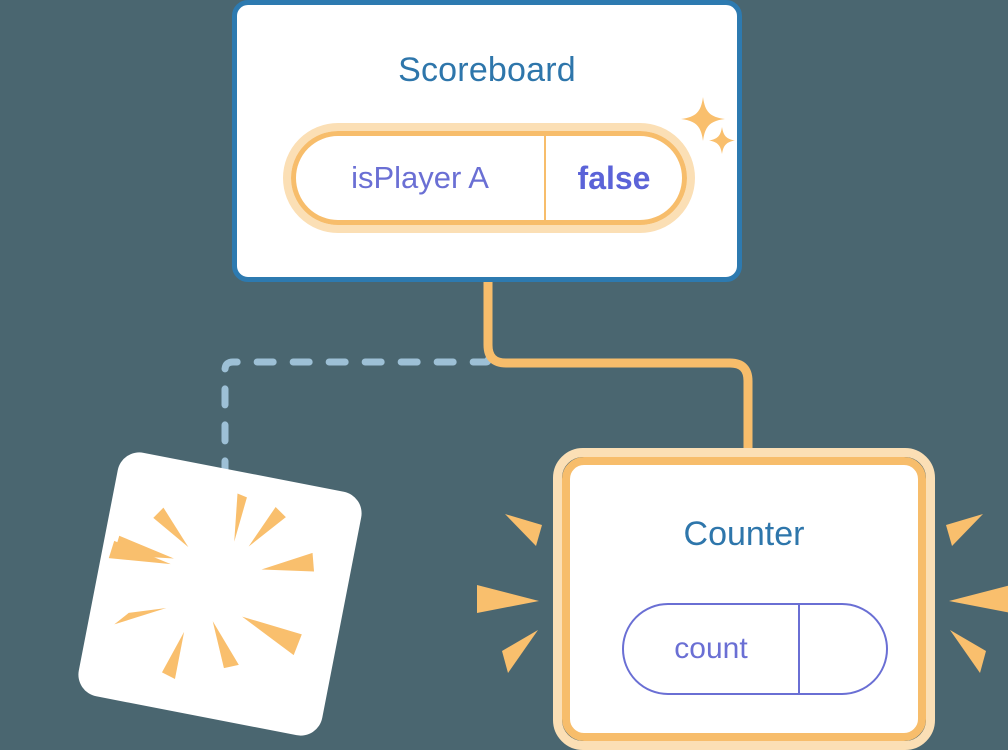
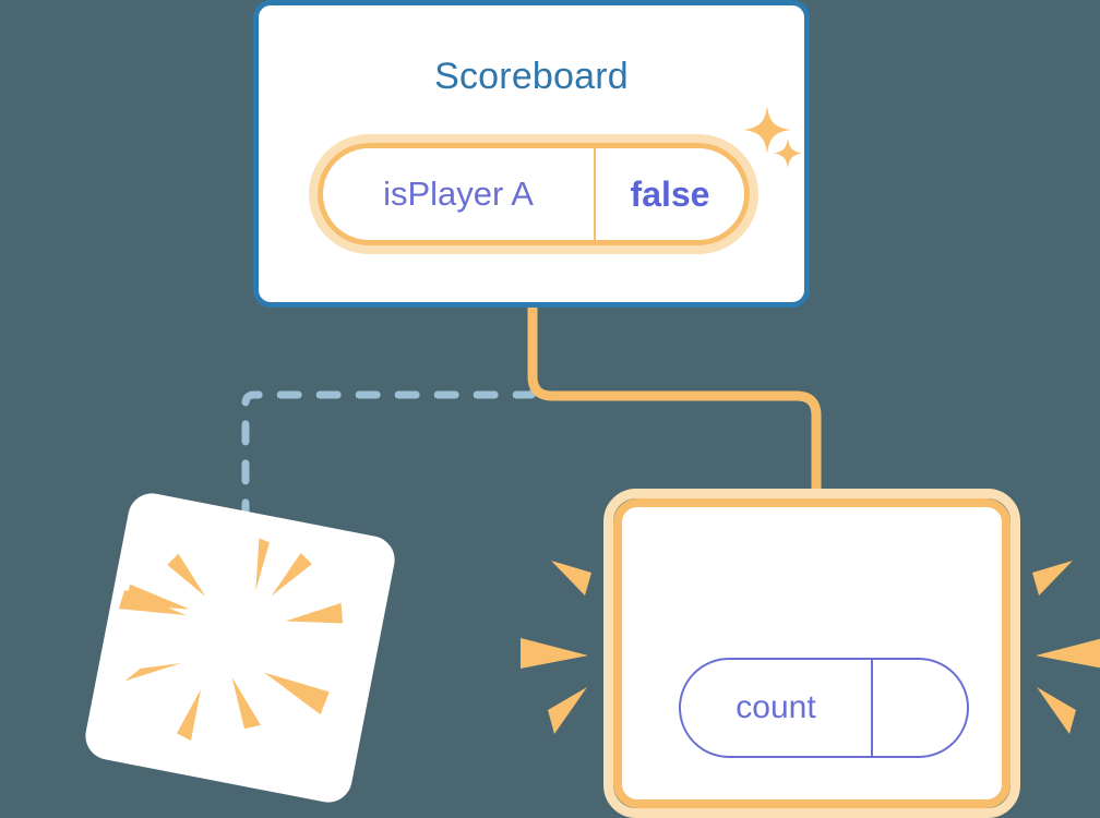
  Scoreboard
  isPlayer A
  false
- Counter
  count
